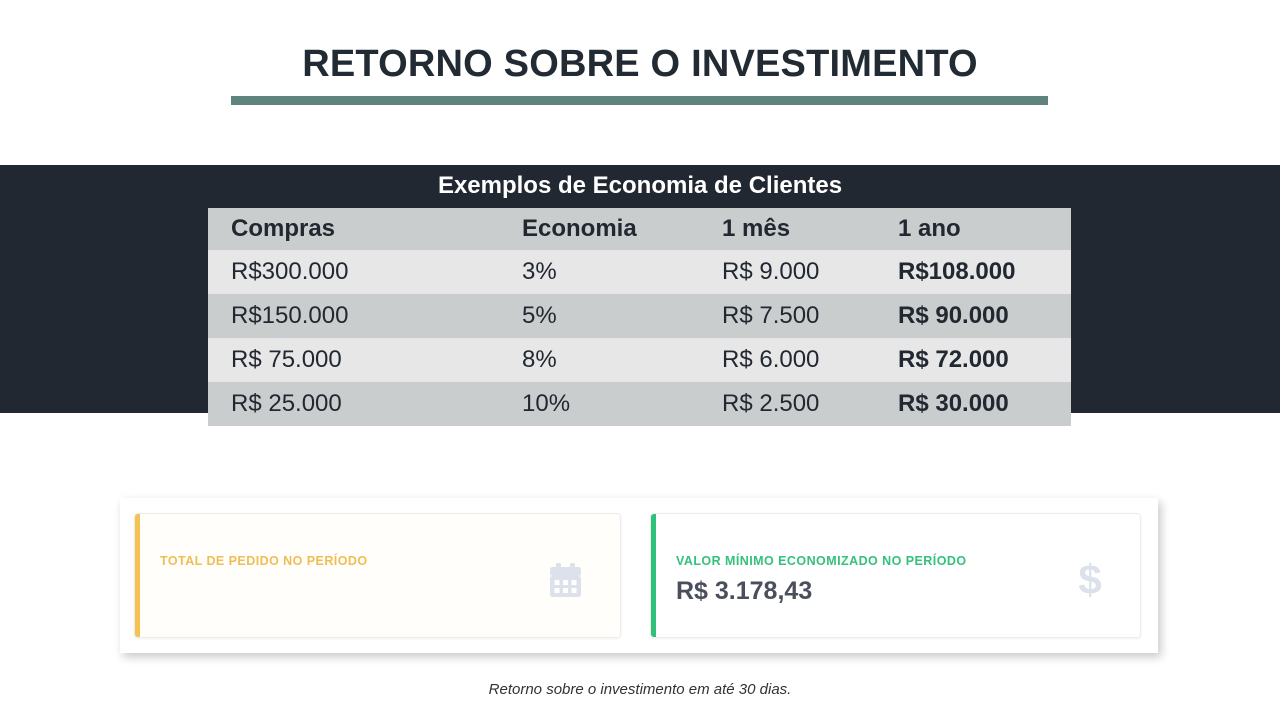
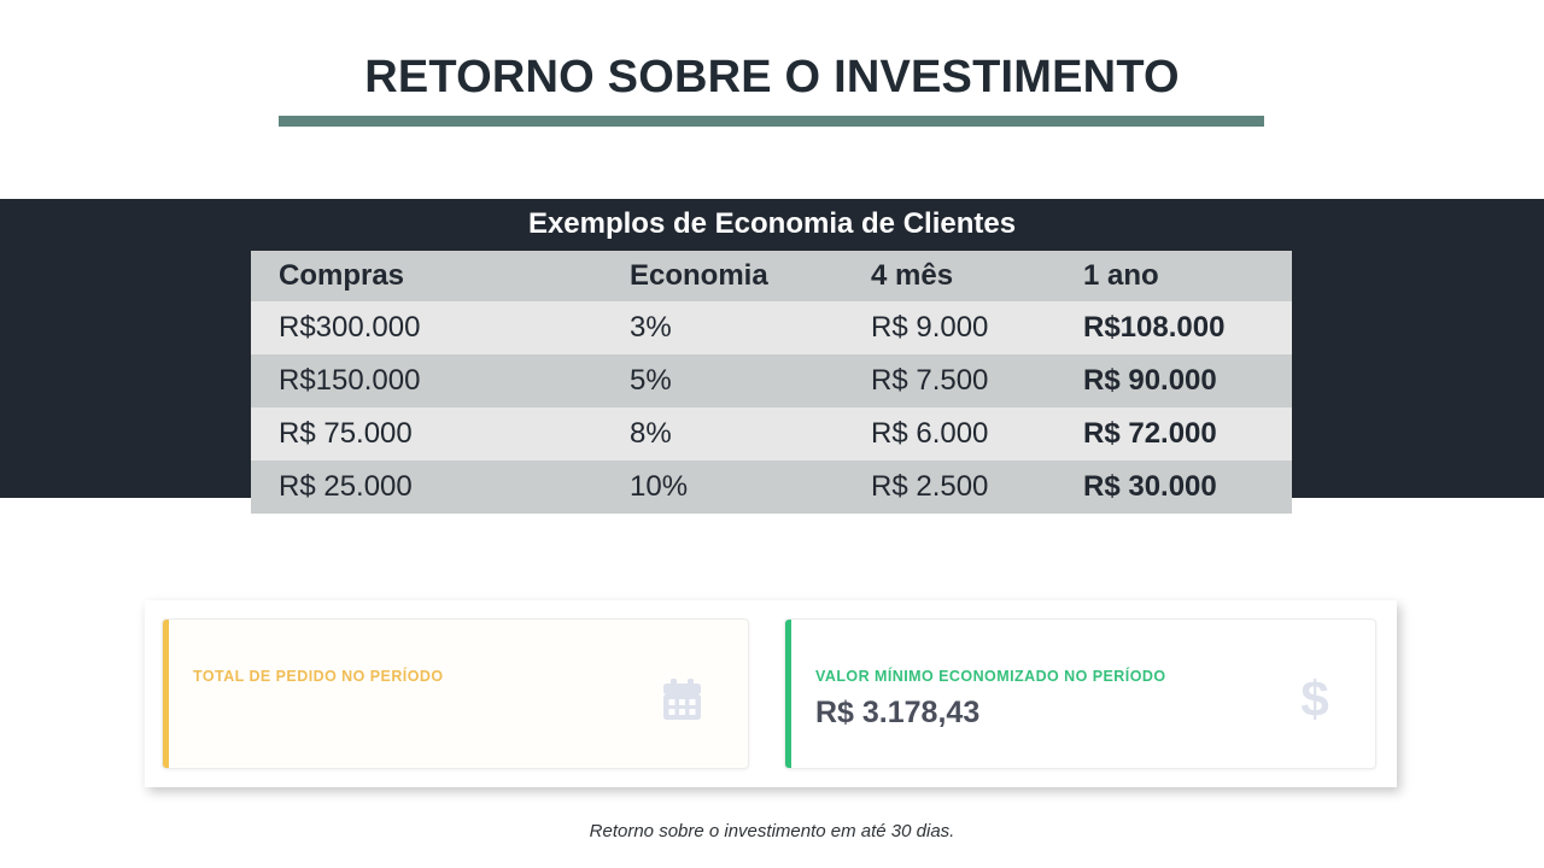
  RETORNO SOBRE O INVESTIMENTO
  Exemplos de Economia de Clientes
- Compras	Economia	1 mês	1 ano
+ Compras	Economia	4 mês	1 ano
  R$300.000	3%	R$ 9.000	R$108.000
  R$150.000	5%	R$ 7.500	R$ 90.000
  R$ 75.000	8%	R$ 6.000	R$ 72.000
  R$ 25.000	10%	R$ 2.500	R$ 30.000
  TOTAL DE PEDIDO NO PERÍODO
  VALOR MÍNIMO ECONOMIZADO NO PERÍODO
  R$ 3.178,43
  $
  Retorno sobre o investimento em até 30 dias.
